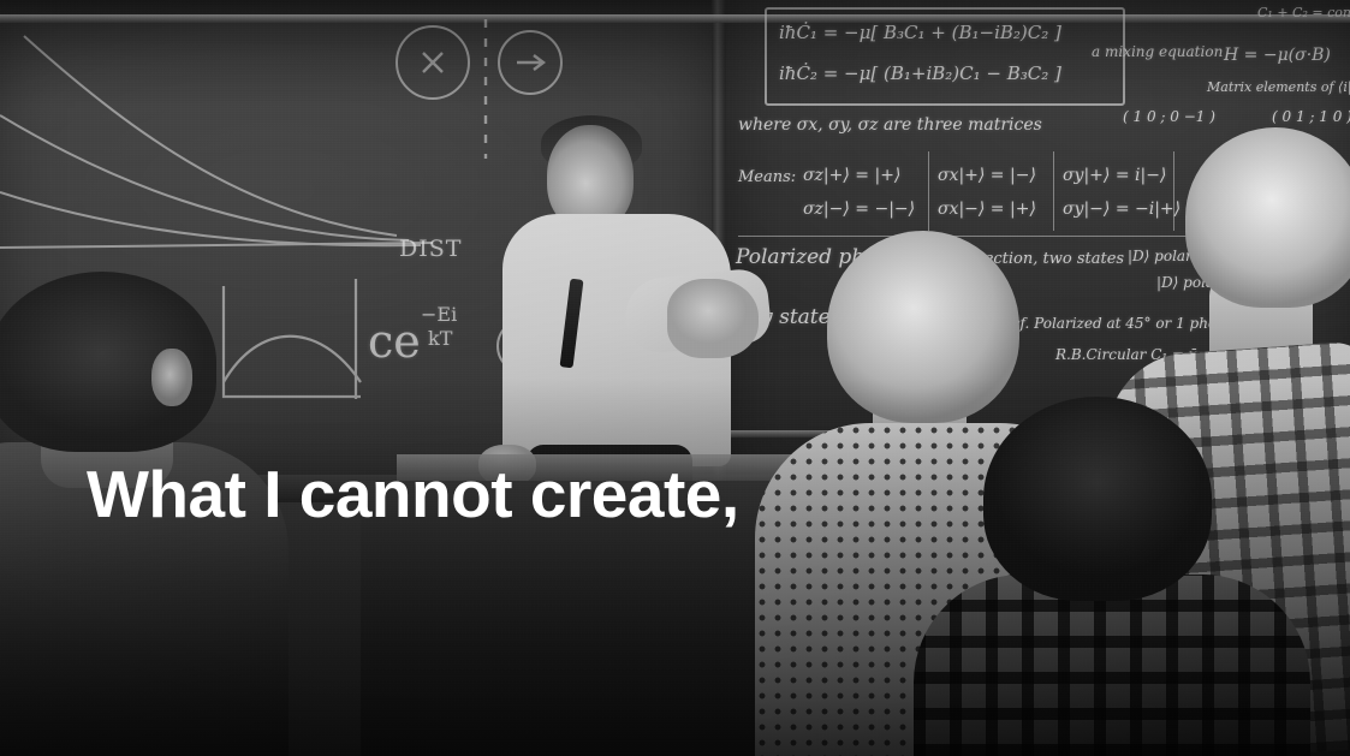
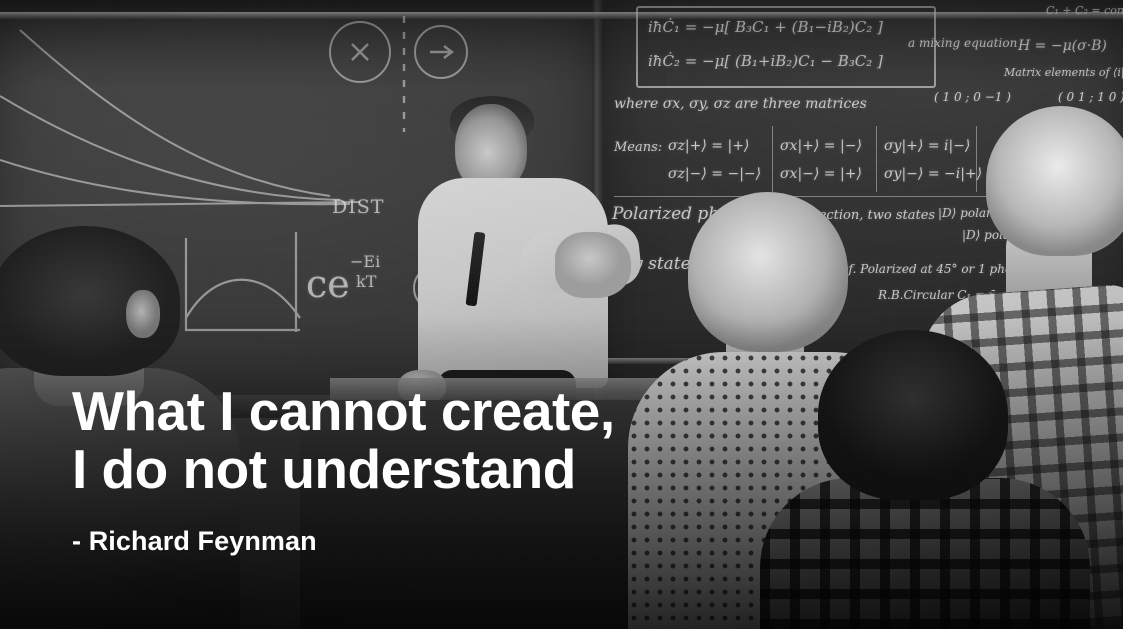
  What I cannot create,
+ I do not understand
+ - Richard Feynman
